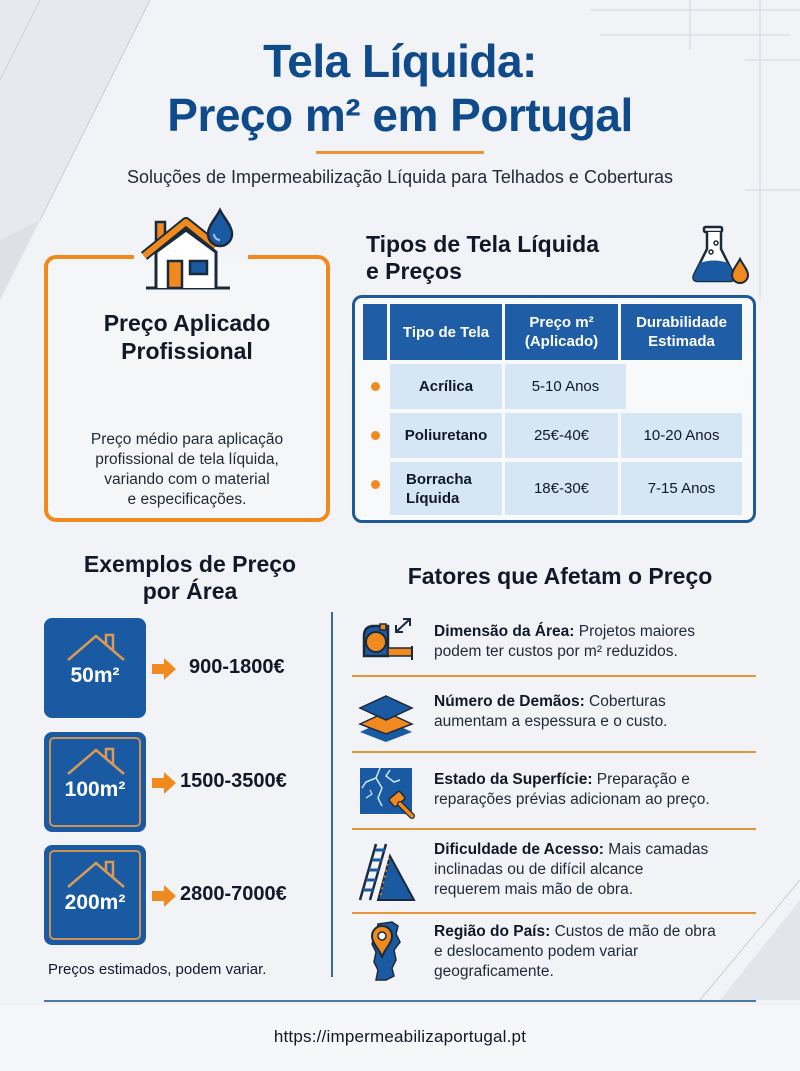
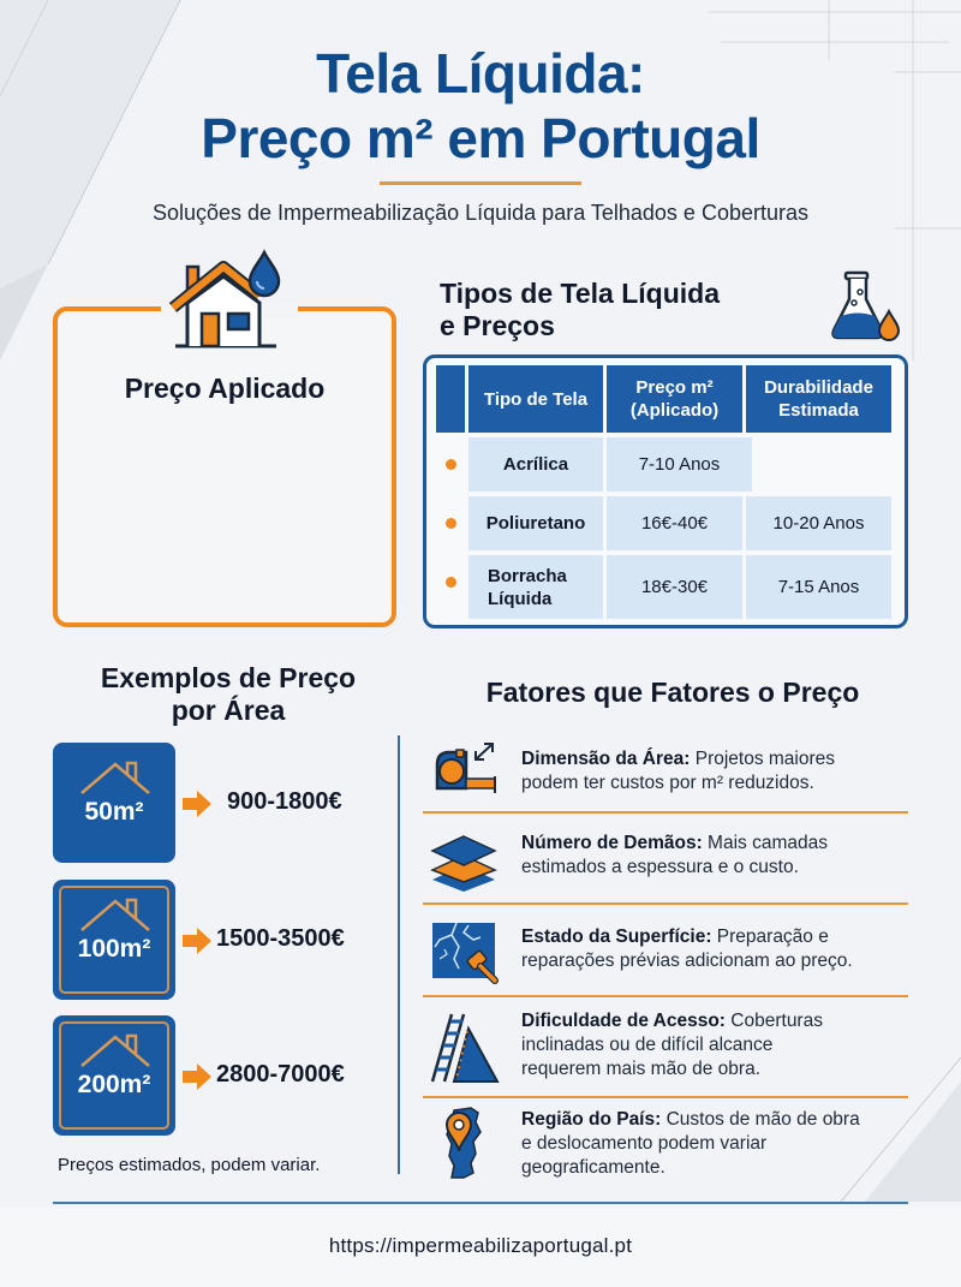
  Tela Líquida:
  Preço m² em Portugal
  Soluções de Impermeabilização Líquida para Telhados e Coberturas
  Preço Aplicado
- Profissional
- Preço médio para aplicação
- profissional de tela líquida,
- variando com o material
- e especificações.
  Tipos de Tela Líquida
  e Preços
  Tipo de Tela
  Preço m²
  (Aplicado)
  Durabilidade
  Estimada
  Acrílica
- 5-10 Anos
+ 7-10 Anos
  Poliuretano
- 25€-40€
+ 16€-40€
  10-20 Anos
  Borracha
  Líquida
  18€-30€
  7-15 Anos
  Exemplos de Preço
  por Área
  50m²
  900-1800€
  100m²
  1500-3500€
  200m²
  2800-7000€
  Preços estimados, podem variar.
- Fatores que Afetam o Preço
+ Fatores que Fatores o Preço
  Dimensão da Área: Projetos maiores
  podem ter custos por m² reduzidos.
- Número de Demãos: Coberturas
+ Número de Demãos: Mais camadas
- aumentam a espessura e o custo.
+ estimados a espessura e o custo.
  Estado da Superfície: Preparação e
  reparações prévias adicionam ao preço.
- Dificuldade de Acesso: Mais camadas
+ Dificuldade de Acesso: Coberturas
  inclinadas ou de difícil alcance
  requerem mais mão de obra.
  Região do País: Custos de mão de obra
  e deslocamento podem variar
  geograficamente.
  https://impermeabilizaportugal.pt
